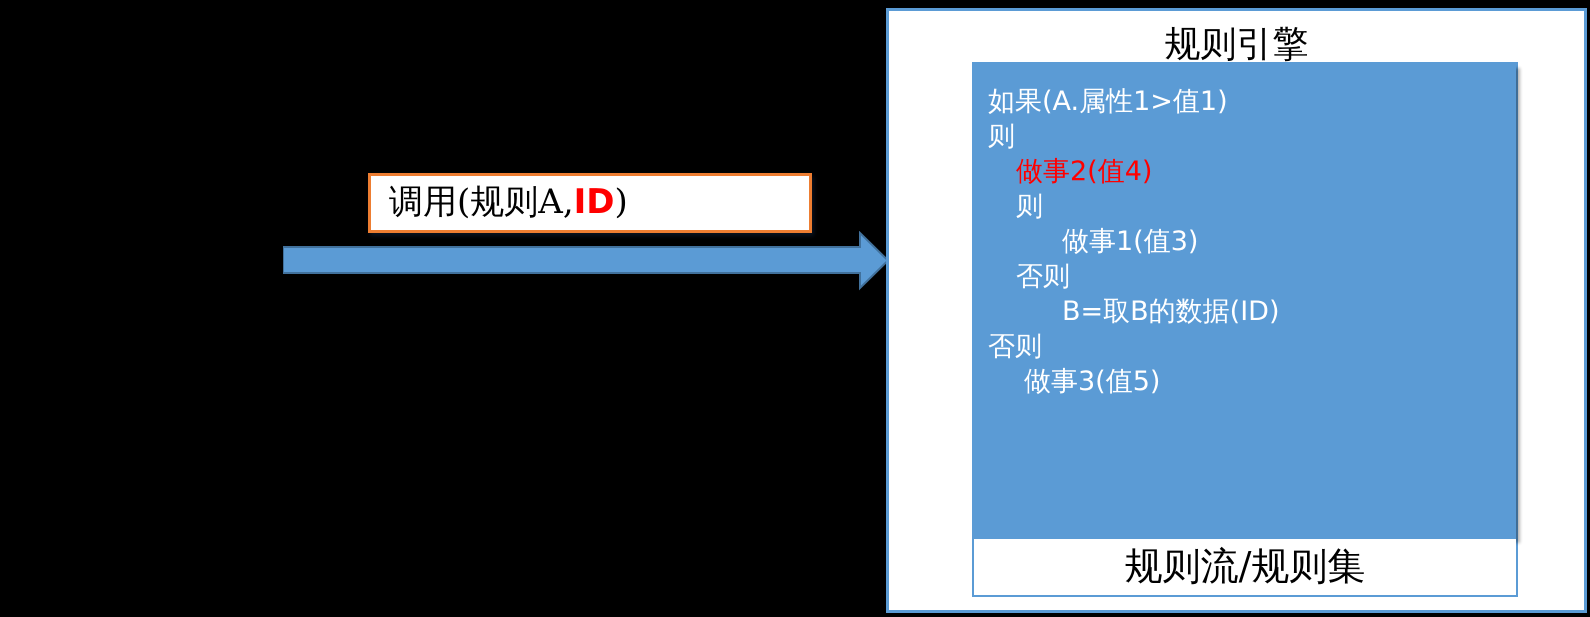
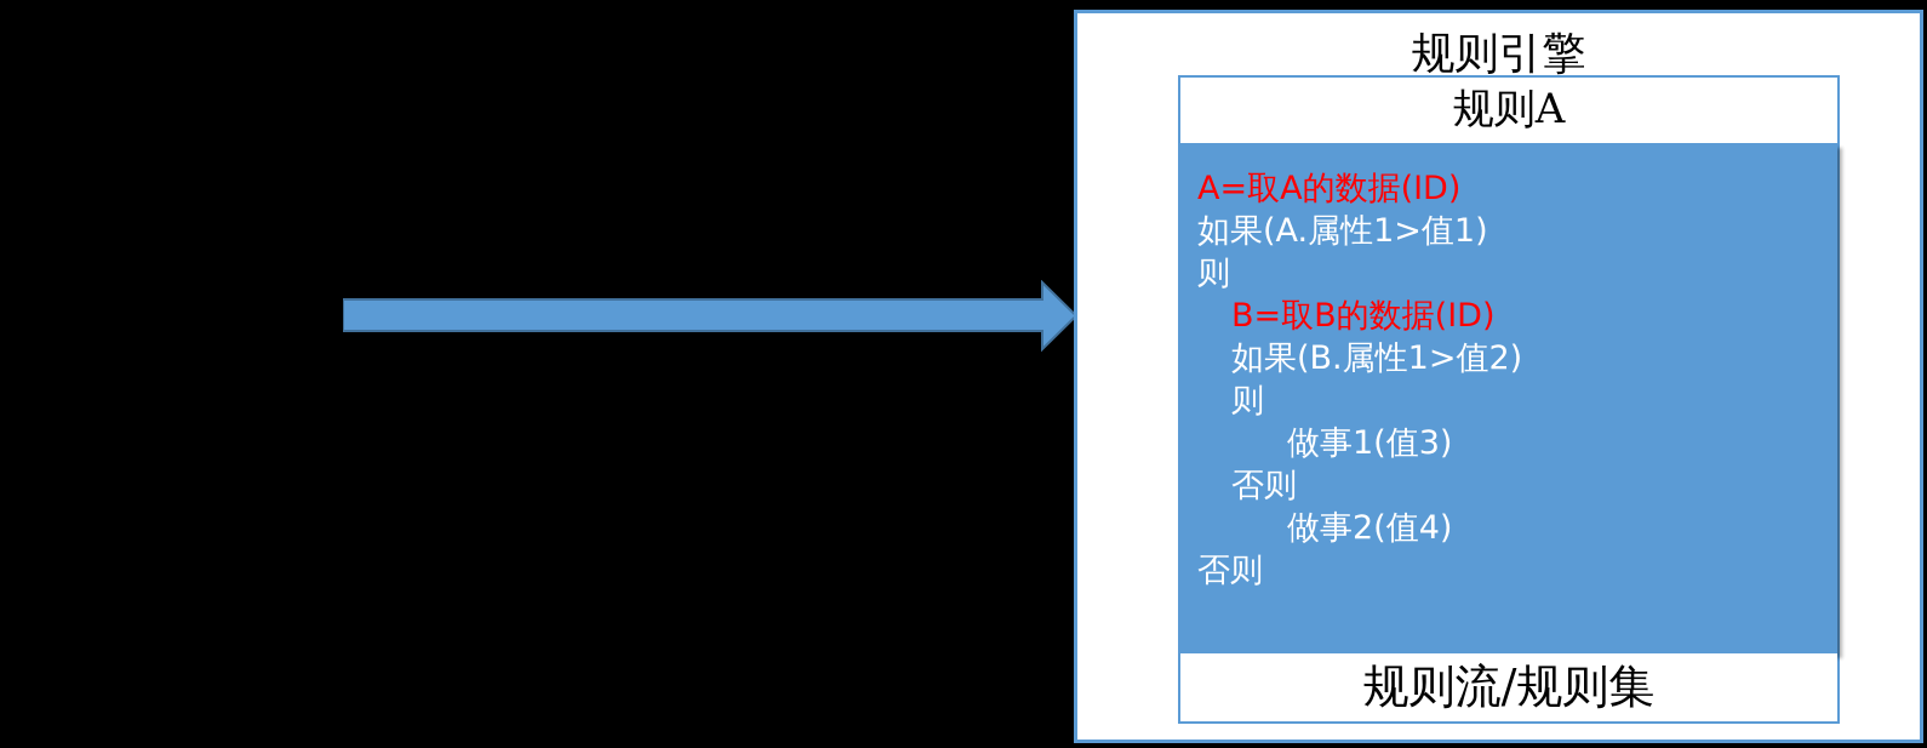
- 调用(规则A,ID)
  规则引擎
+ 规则A
+ A=取A的数据(ID)
  如果(A.属性1>值1)
  则
- 做事2(值4)
+ B=取B的数据(ID)
+ 如果(B.属性1>值2)
  则
  做事1(值3)
  否则
- B=取B的数据(ID)
+ 做事2(值4)
  否则
- 做事3(值5)
  规则流/规则集
